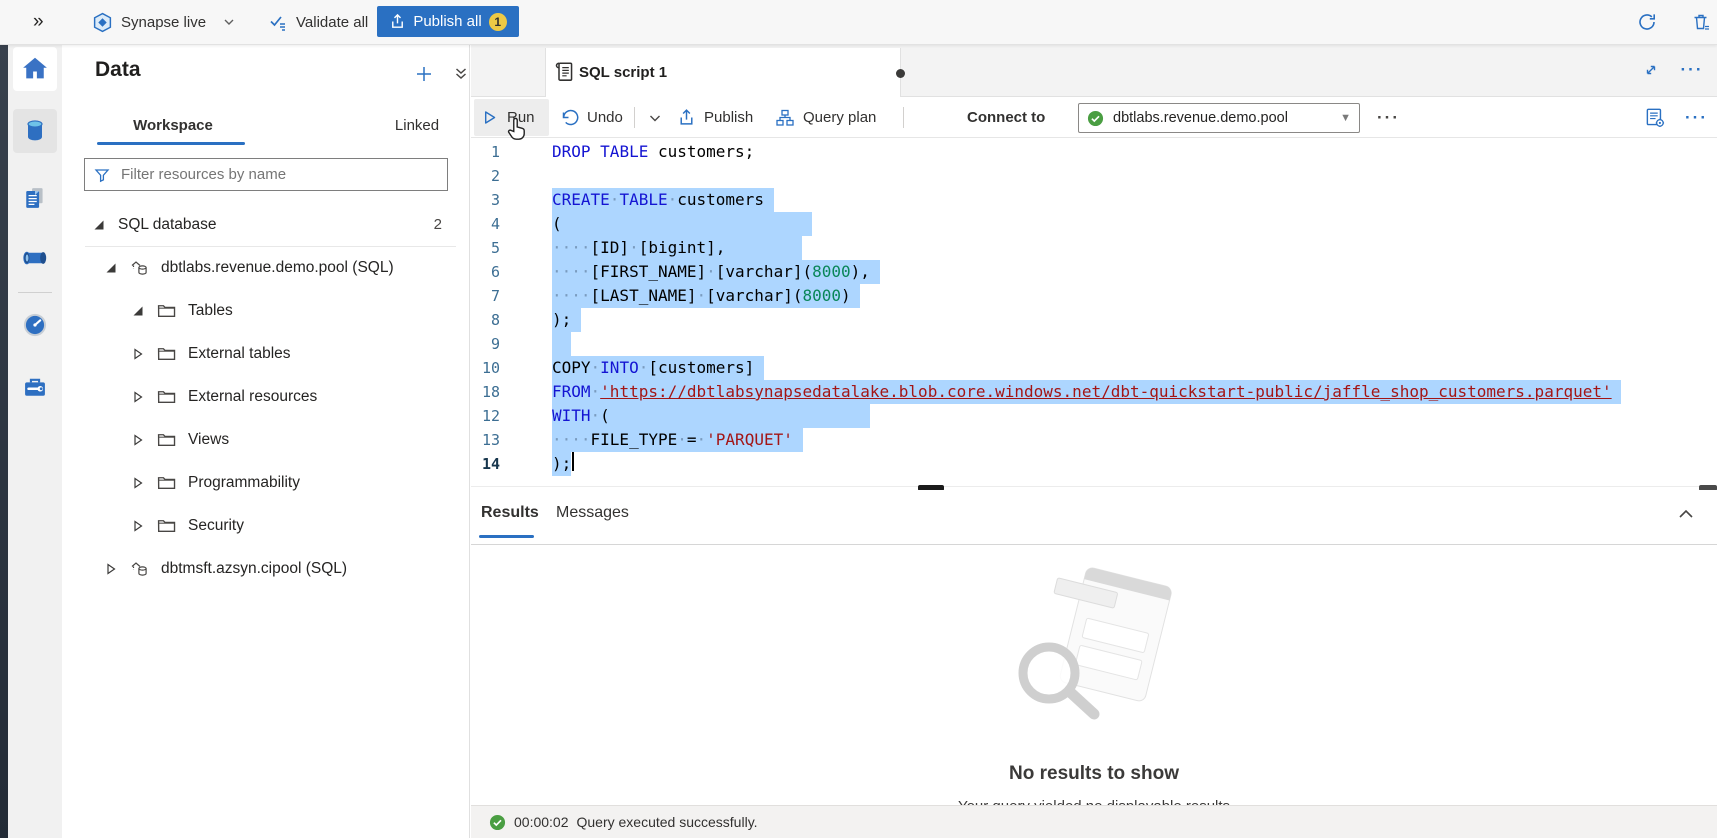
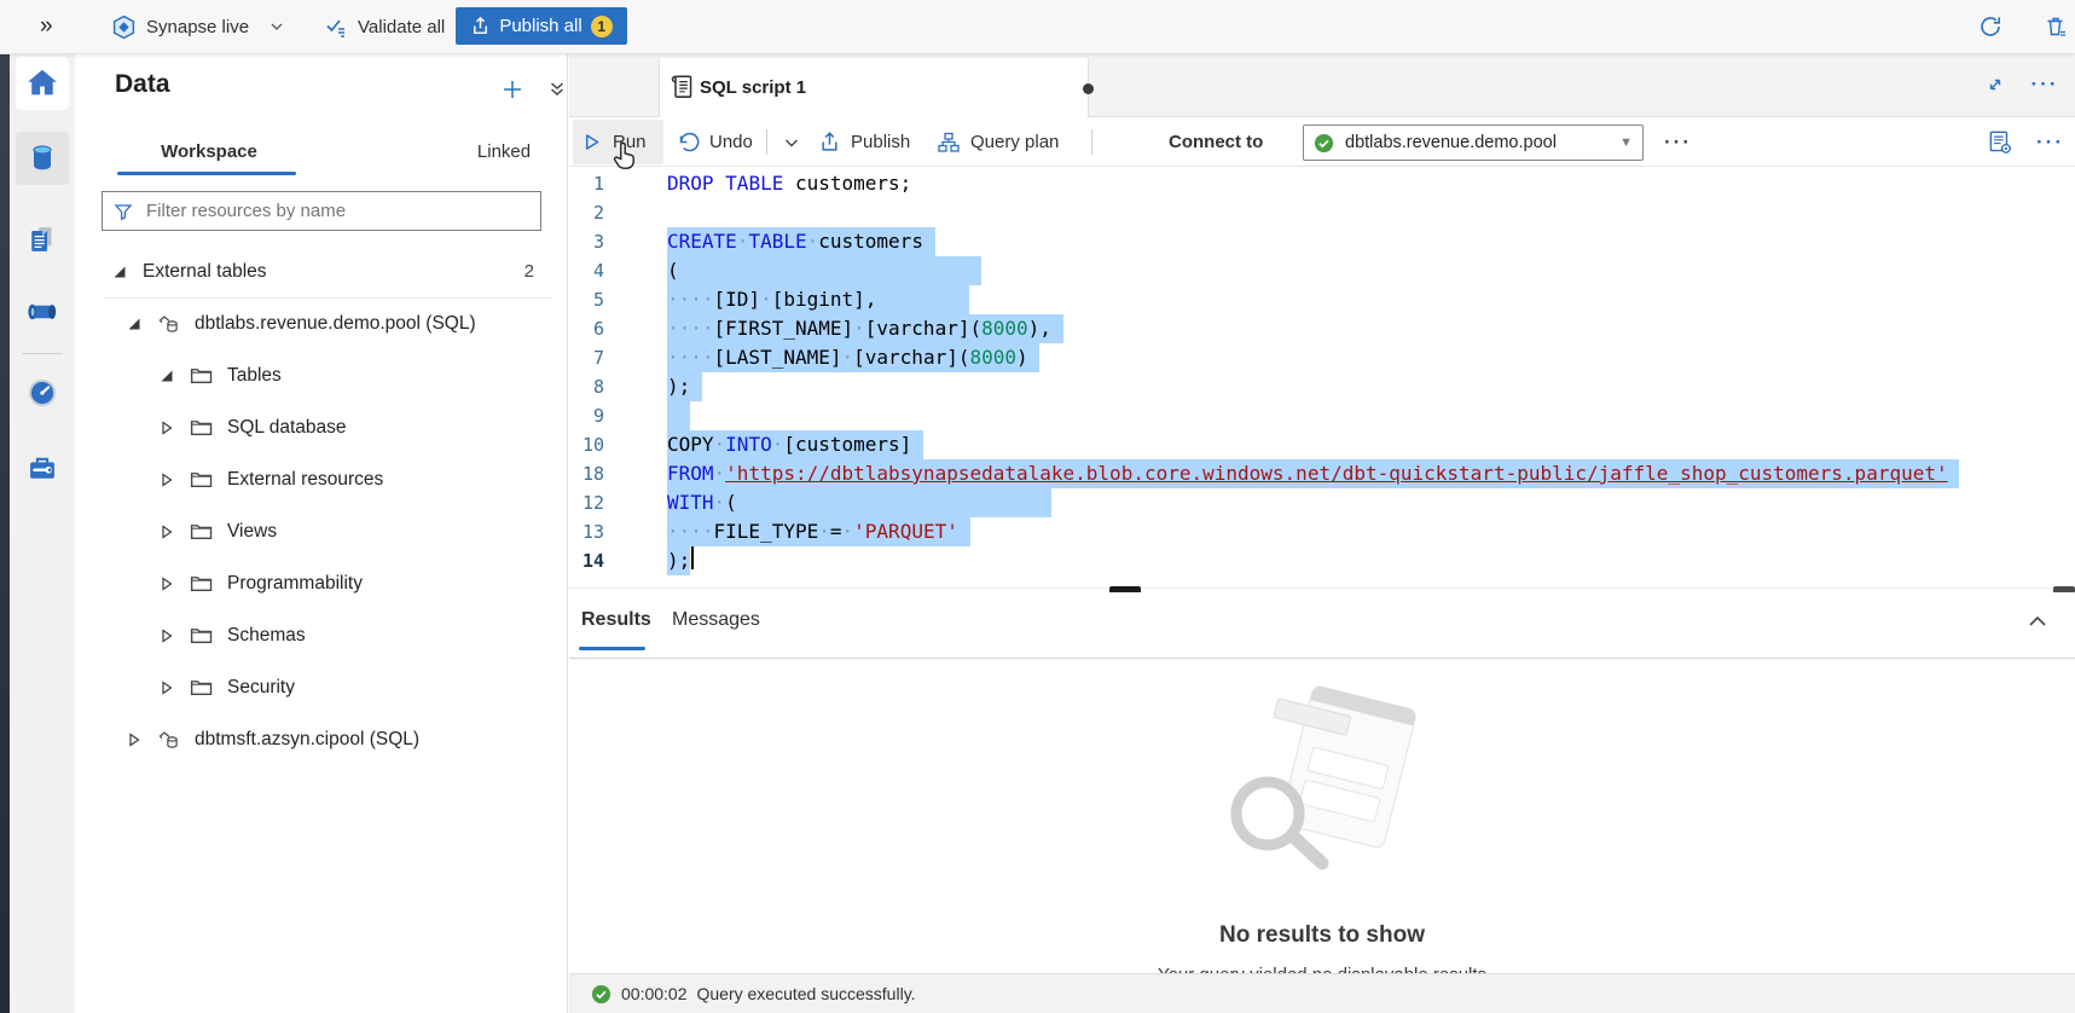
  »
  Synapse live
  Validate all
  Publish all
  1
  Data
  Workspace
  Linked
  Filter resources by name
- SQL database
+ External tables
  2
  dbtlabs.revenue.demo.pool (SQL)
  Tables
- External tables
+ SQL database
  External resources
  Views
  Programmability
+ Schemas
  Security
  dbtmsft.azsyn.cipool (SQL)
  SQL script 1
  ···
  Run
  Undo
  Publish
  Query plan
  Connect to
  dbtlabs.revenue.demo.pool
  ▼
  ···
  ···
  1
  DROP TABLE customers;
  2
  3
  CREATE·TABLE·customers
  4
  (
  5
  ····[ID]·[bigint],
  6
  ····[FIRST_NAME]·[varchar](8000),
  7
  ····[LAST_NAME]·[varchar](8000)
  8
  );
  9
  10
  COPY·INTO·[customers]
  18
  FROM·'https://dbtlabsynapsedatalake.blob.core.windows.net/dbt-quickstart-public/jaffle_shop_customers.parquet'
  12
  WITH·(
  13
  ····FILE_TYPE·=·'PARQUET'
  14
  );
  Results
  Messages
  No results to show
  00:00:02
  Query executed successfully.
